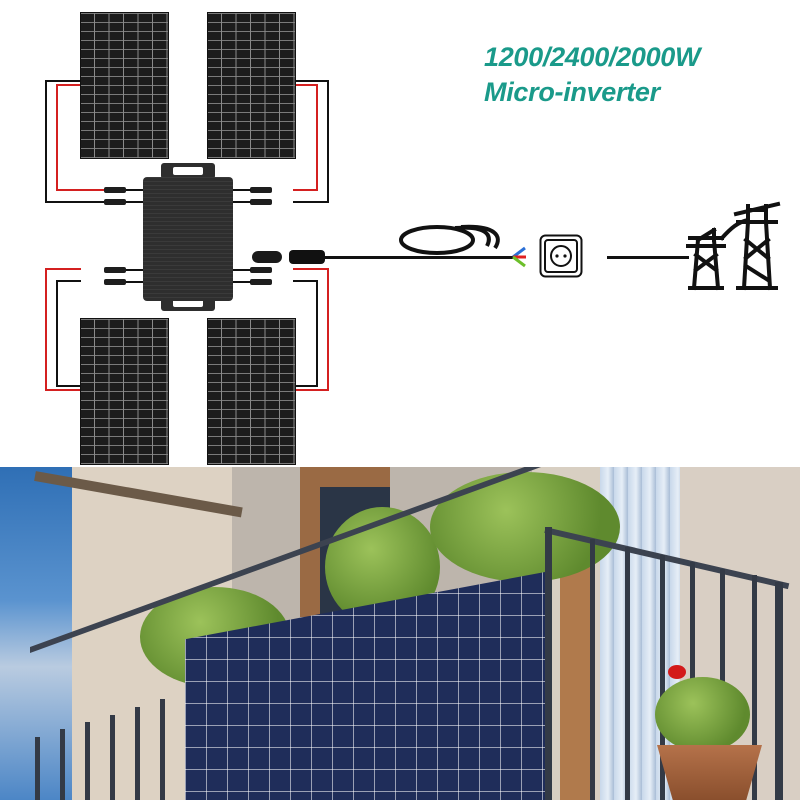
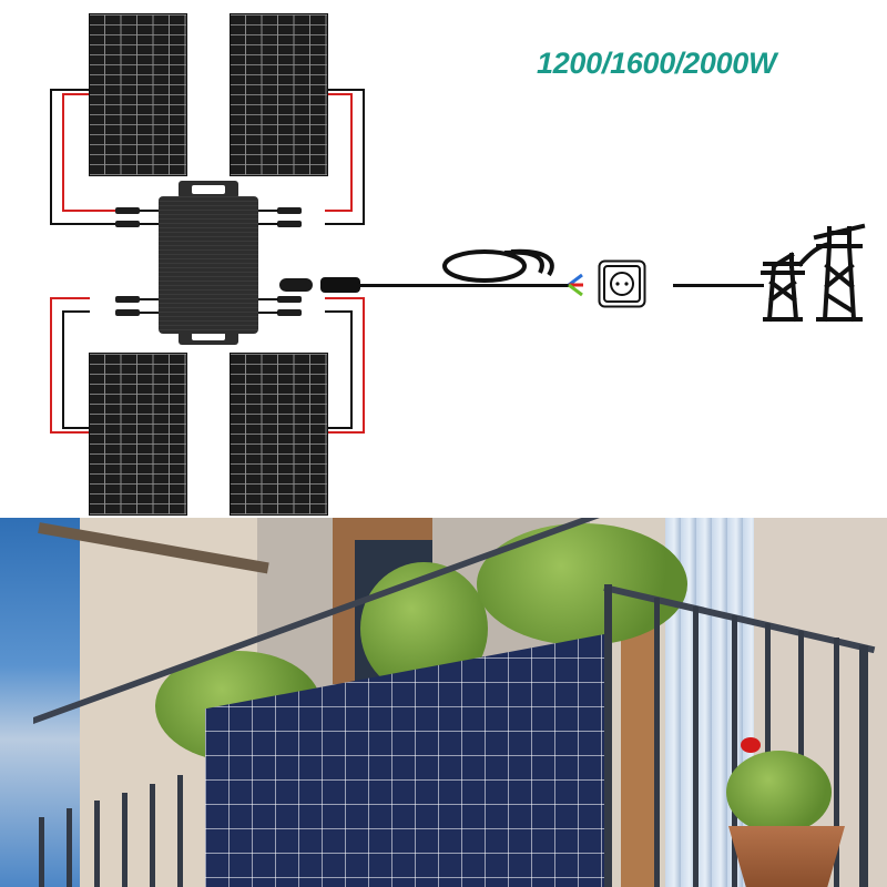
- 1200/2400/2000W
+ 1200/1600/2000W
- Micro-inverter
